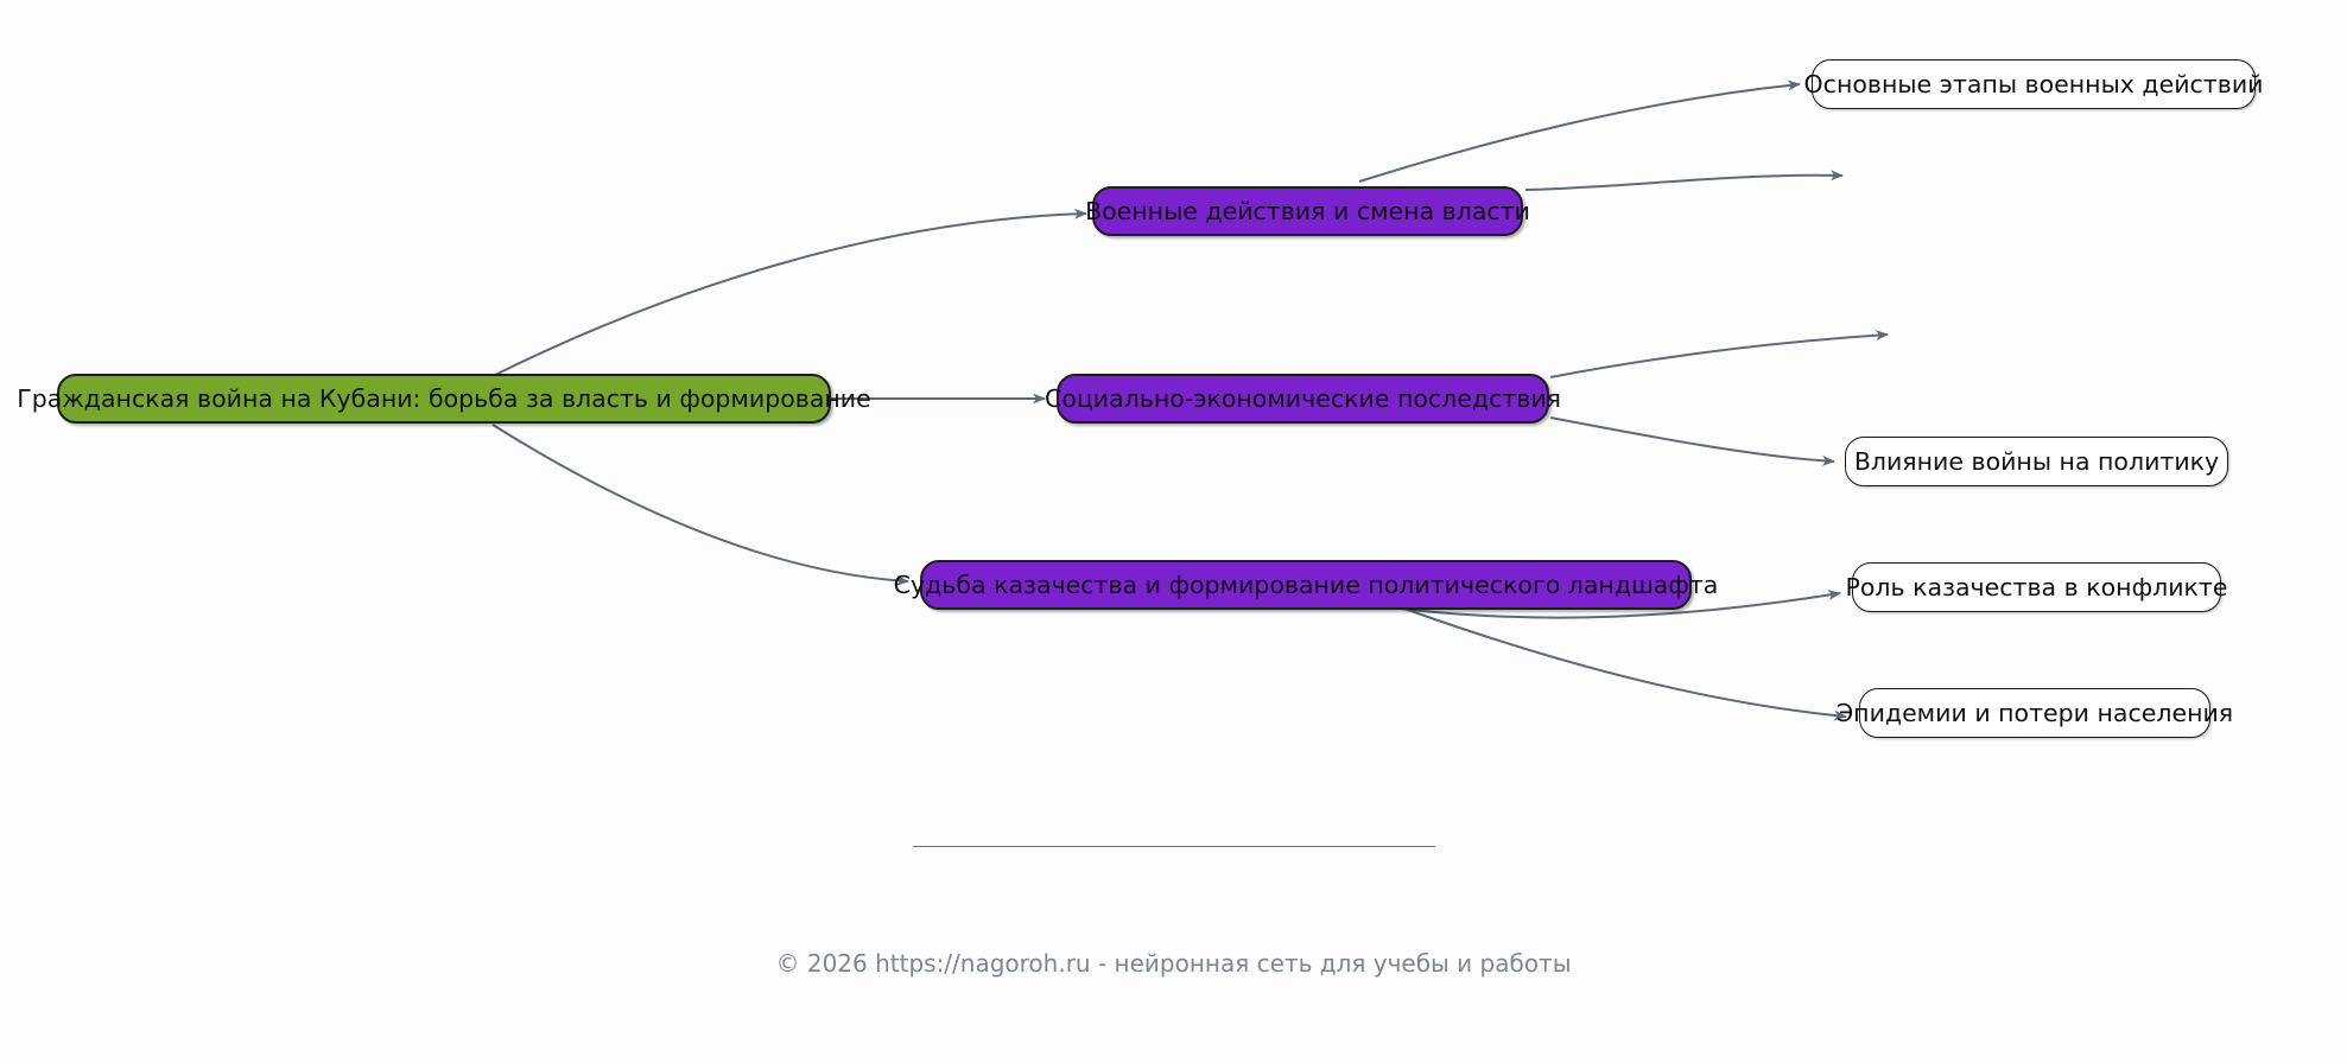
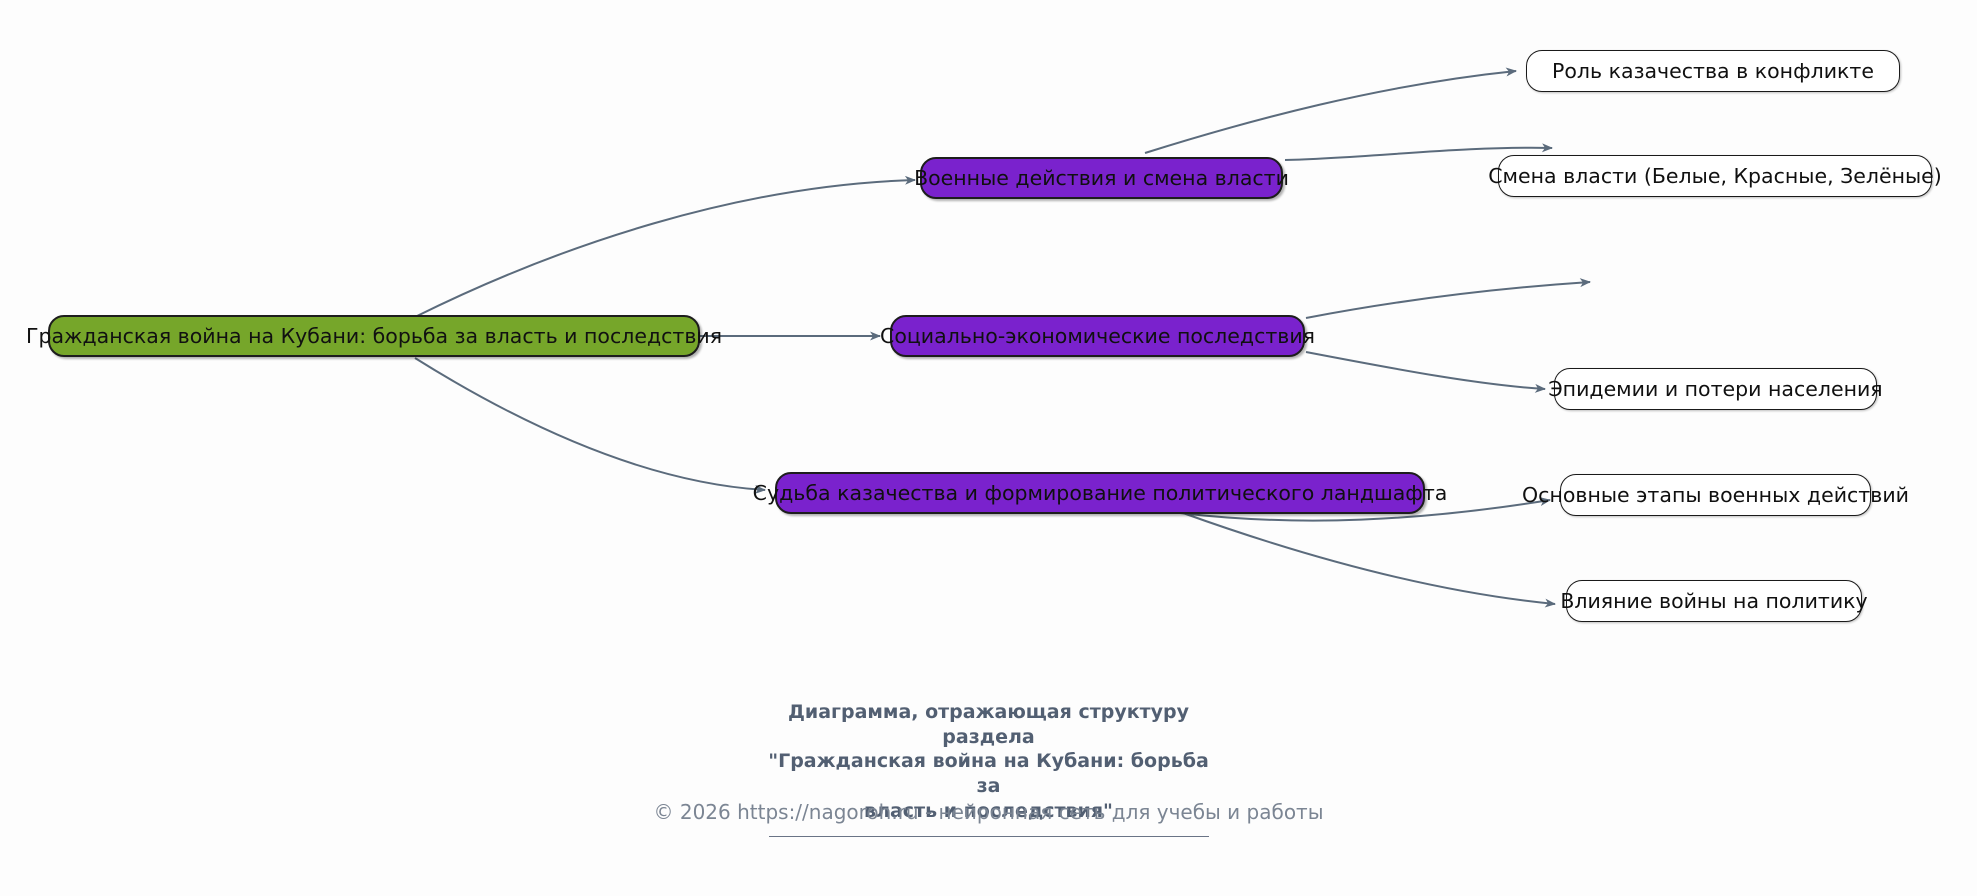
- Гражданская война на Кубани: борьба за власть и формирование
+ Гражданская война на Кубани: борьба за власть и последствия
  Военные действия и смена власти
  Социально-экономические последствия
  Судьба казачества и формирование политического ландшафта
- Основные этапы военных действий
+ Роль казачества в конфликте
+ Смена власти (Белые, Красные, Зелёные)
- Влияние войны на политику
+ Эпидемии и потери населения
- Роль казачества в конфликте
+ Основные этапы военных действий
- Эпидемии и потери населения
+ Влияние войны на политику
+ Диаграмма, отражающая структуру раздела
+ "Гражданская война на Кубани: борьба за
+ власть и последствия"
  © 2026 https://nagoroh.ru - нейронная сеть для учебы и работы
